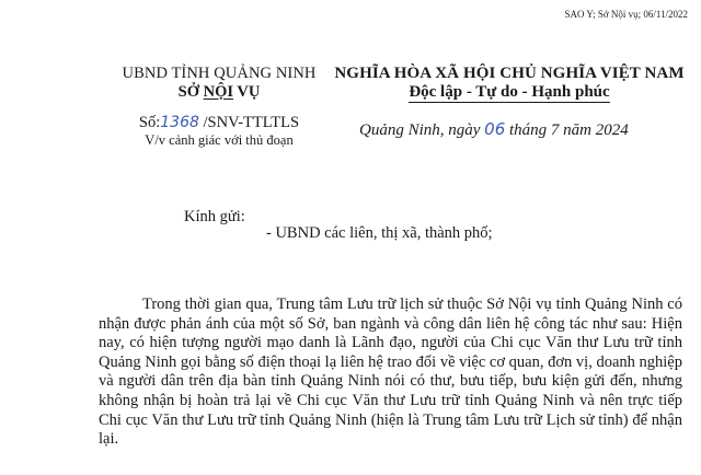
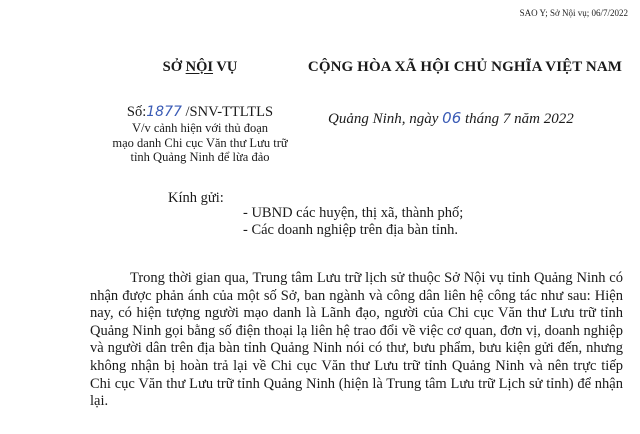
- SAO Y; Sở Nội vụ; 06/11/2022
+ SAO Y; Sở Nội vụ; 06/7/2022
- UBND TỈNH QUẢNG NINH
  SỞ NỘI VỤ
- NGHĨA HÒA XÃ HỘI CHỦ NGHĨA VIỆT NAM
+ CỘNG HÒA XÃ HỘI CHỦ NGHĨA VIỆT NAM
- Độc lập - Tự do - Hạnh phúc
- Số:1368 /SNV-TTLTLS
+ Số:1877 /SNV-TTLTLS
- V/v cảnh giác với thủ đoạn
+ V/v cảnh hiện với thủ đoạn
+ mạo danh Chi cục Văn thư Lưu trữ
+ tỉnh Quảng Ninh để lừa đảo
- Quảng Ninh, ngày 06 tháng 7 năm 2024
+ Quảng Ninh, ngày 06 tháng 7 năm 2022
  Kính gửi:
- - UBND các liên, thị xã, thành phố;
+ - UBND các huyện, thị xã, thành phố;
+ - Các doanh nghiệp trên địa bàn tỉnh.
- Trong thời gian qua, Trung tâm Lưu trữ lịch sử thuộc Sở Nội vụ tỉnh Quảng Ninh có nhận được phản ánh của một số Sở, ban ngành và công dân liên hệ công tác như sau: Hiện nay, có hiện tượng người mạo danh là Lãnh đạo, người của Chi cục Văn thư Lưu trữ tỉnh Quảng Ninh gọi bằng số điện thoại lạ liên hệ trao đổi về việc cơ quan, đơn vị, doanh nghiệp và người dân trên địa bàn tỉnh Quảng Ninh nói có thư, bưu tiếp, bưu kiện gửi đến, nhưng không nhận bị hoàn trả lại về Chi cục Văn thư Lưu trữ tỉnh Quảng Ninh và nên trực tiếp Chi cục Văn thư Lưu trữ tỉnh Quảng Ninh (hiện là Trung tâm Lưu trữ Lịch sử tỉnh) để nhận lại.
+ Trong thời gian qua, Trung tâm Lưu trữ lịch sử thuộc Sở Nội vụ tỉnh Quảng Ninh có nhận được phản ánh của một số Sở, ban ngành và công dân liên hệ công tác như sau: Hiện nay, có hiện tượng người mạo danh là Lãnh đạo, người của Chi cục Văn thư Lưu trữ tỉnh Quảng Ninh gọi bằng số điện thoại lạ liên hệ trao đổi về việc cơ quan, đơn vị, doanh nghiệp và người dân trên địa bàn tỉnh Quảng Ninh nói có thư, bưu phẩm, bưu kiện gửi đến, nhưng không nhận bị hoàn trả lại về Chi cục Văn thư Lưu trữ tỉnh Quảng Ninh và nên trực tiếp Chi cục Văn thư Lưu trữ tỉnh Quảng Ninh (hiện là Trung tâm Lưu trữ Lịch sử tỉnh) để nhận lại.
